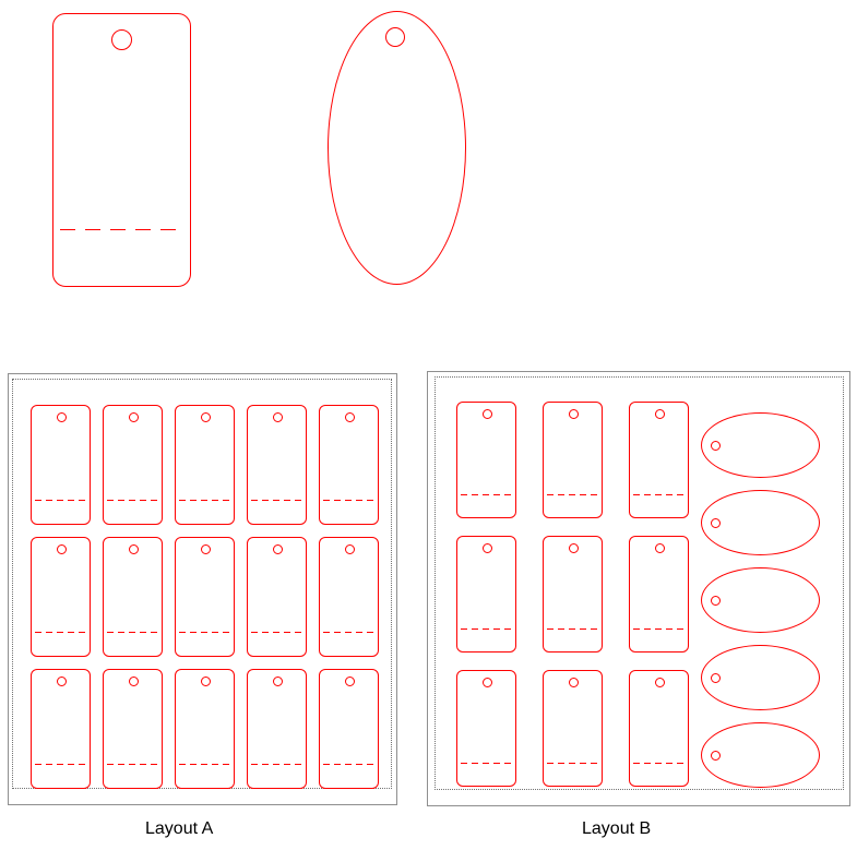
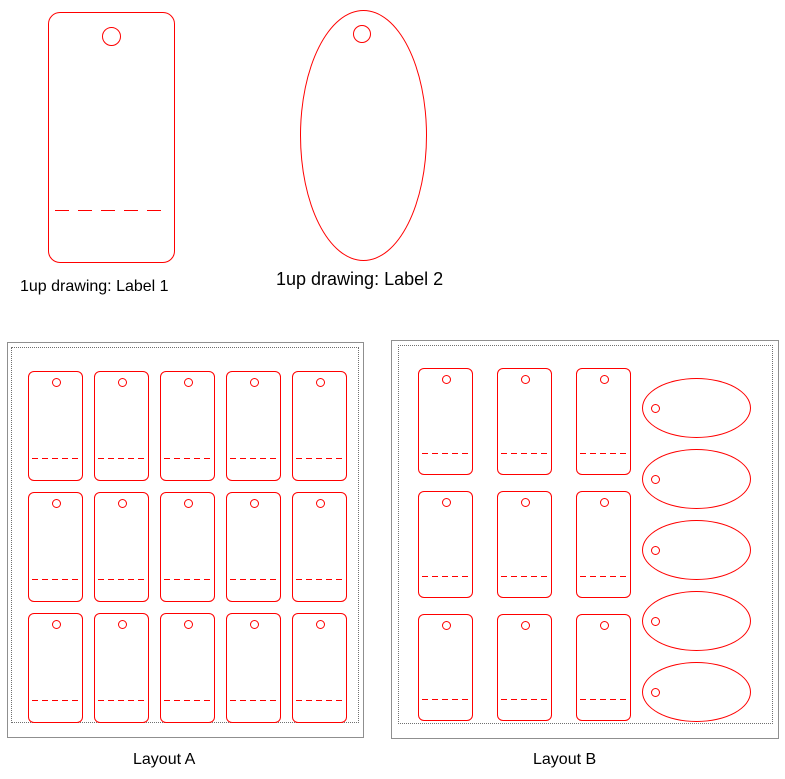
+ 1up drawing: Label 1
+ 1up drawing: Label 2
  Layout A
  Layout B
